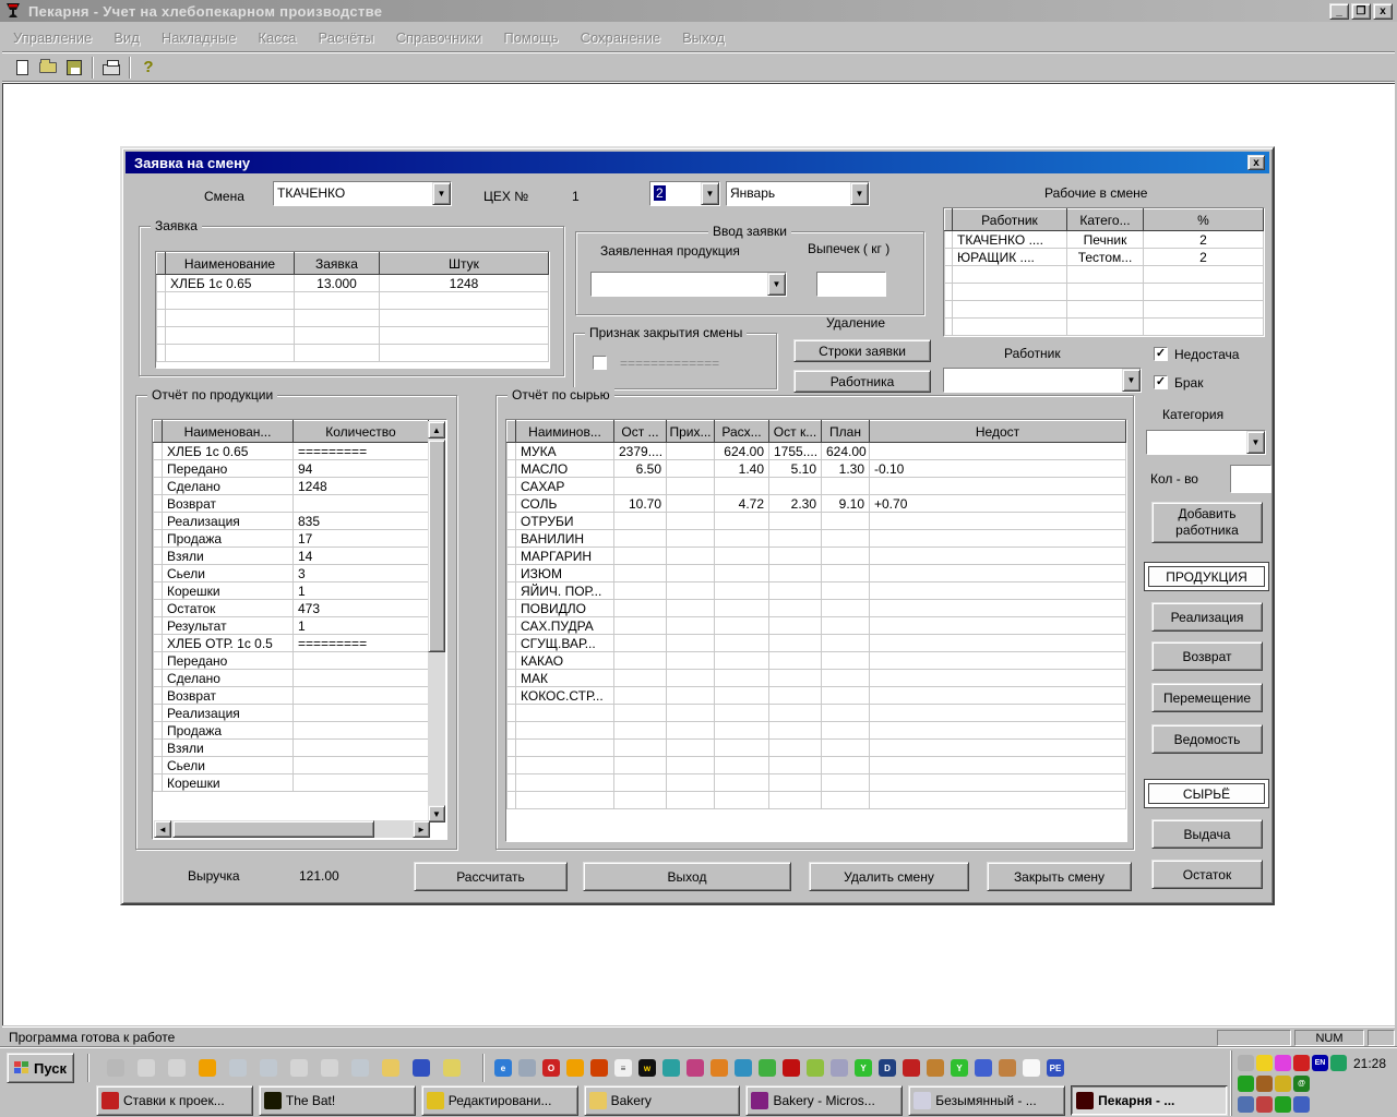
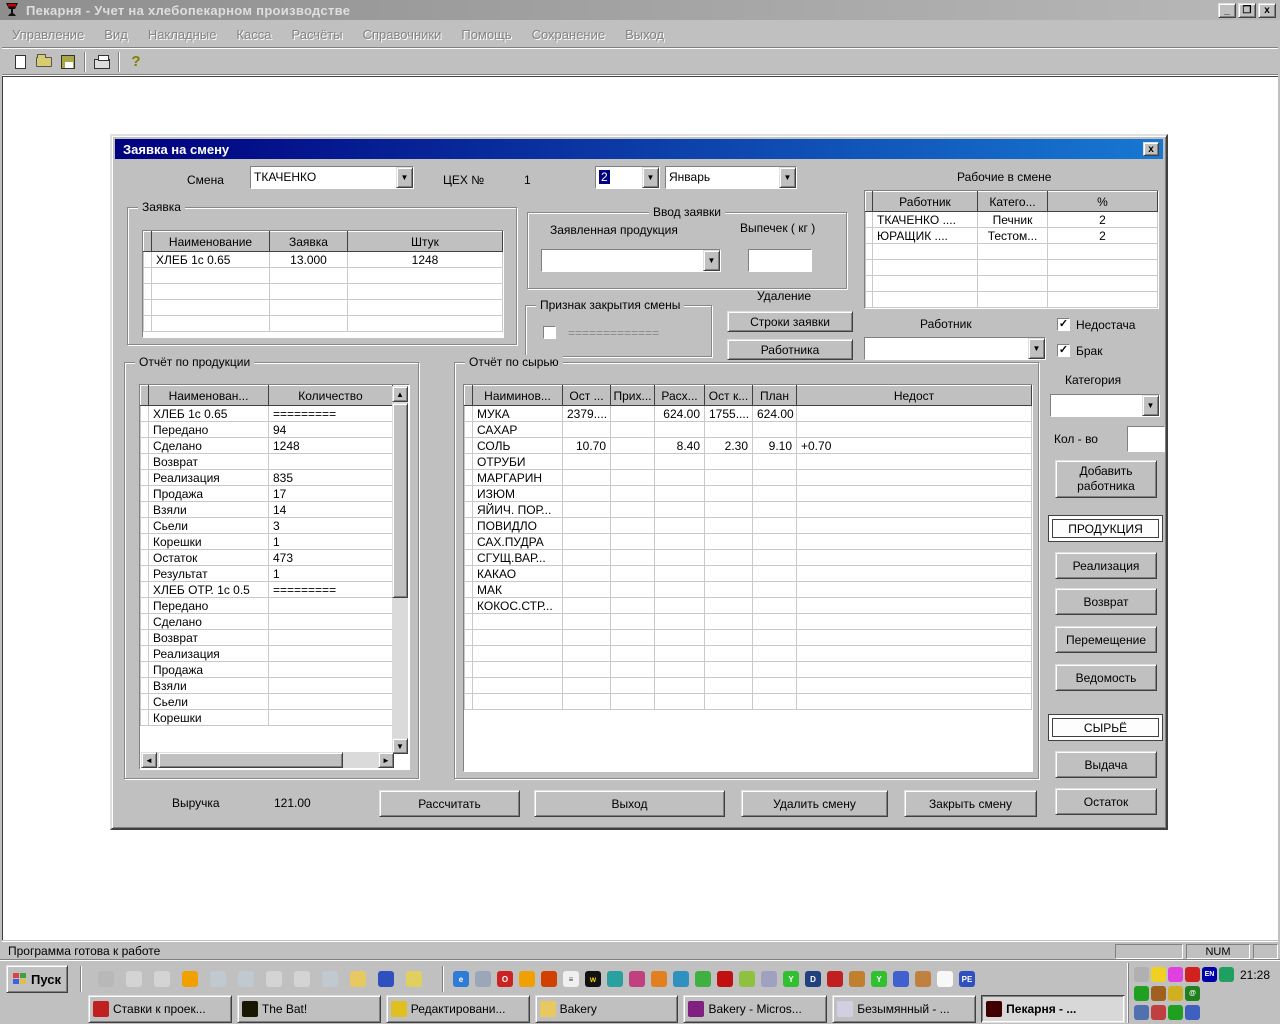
  Пекарня - Учет на хлебопекарном производстве
  _
  ❐
  x
  Управление
  Вид
  Накладные
  Касса
  Расчёты
  Справочники
  Помощь
  Сохранение
  Выход
  ?
  Заявка на смену
  x
  Смена
  ТКАЧЕНКО
  ▼
  ЦЕХ №
  1
  2
  ▼
  Январь
  ▼
  Заявка
  	Наименование	Заявка	Штук
  	ХЛЕБ 1с 0.65	13.000	1248
  Ввод заявки
  Заявленная продукция
  Выпечек ( кг )
  ▼
  Удаление
  Строки заявки
  Работника
  Признак закрытия смены
  =============
  Рабочие в смене
  	Работник	Катего...	%
  	ТКАЧЕНКО ....	Печник	2
  	ЮРАЩИК ....	Тестом...	2
  Работник
  ▼
  ✓
  Недостача
  ✓
  Брак
  Категория
  ▼
  Кол - во
  Добавить работника
  ПРОДУКЦИЯ
  Реализация
  Возврат
  Перемещение
  Ведомость
  СЫРЬЁ
  Выдача
  Остаток
  Отчёт по продукции
  	Наименован...	Количество
  	ХЛЕБ 1с 0.65	=========
  	Передано	94
  	Сделано	1248
  	Возврат
  	Реализация	835
  	Продажа	17
  	Взяли	14
  	Сьели	3
  	Корешки	1
  	Остаток	473
  	Результат	1
  	ХЛЕБ ОТР. 1с 0.5	=========
  	Передано
  	Сделано
  	Возврат
  	Реализация
  	Продажа
  	Взяли
  	Сьели
  	Корешки
  ▲
  ▼
  ◄
  ►
  Отчёт по сырью
  	Наиминов...	Ост ...	Прих...	Расх...	Ост к...	План	Недост
  	МУКА	2379....		624.00	1755....	624.00
- 	МАСЛО	6.50		1.40	5.10	1.30	-0.10
  	САХАР
- 	СОЛЬ	10.70		4.72	2.30	9.10	+0.70
+ 	СОЛЬ	10.70		8.40	2.30	9.10	+0.70
  	ОТРУБИ
- 	ВАНИЛИН
  	МАРГАРИН
  	ИЗЮМ
  	ЯЙИЧ. ПОР...
  	ПОВИДЛО
  	САХ.ПУДРА
  	СГУЩ.ВАР...
  	КАКАО
  	МАК
  	КОКОС.СТР...
  Выручка
  121.00
  Рассчитать
  Выход
  Удалить смену
  Закрыть смену
  Программа готова к работе
  NUM
  Пуск
  e
  O
  ≡
  w
  Y
  D
  Y
  PE
  Ставки к проек...
  The Bat!
  Редактировани...
  Bakery
  Bakery - Micros...
  Безымянный - ...
  Пекарня - ...
  21:28
